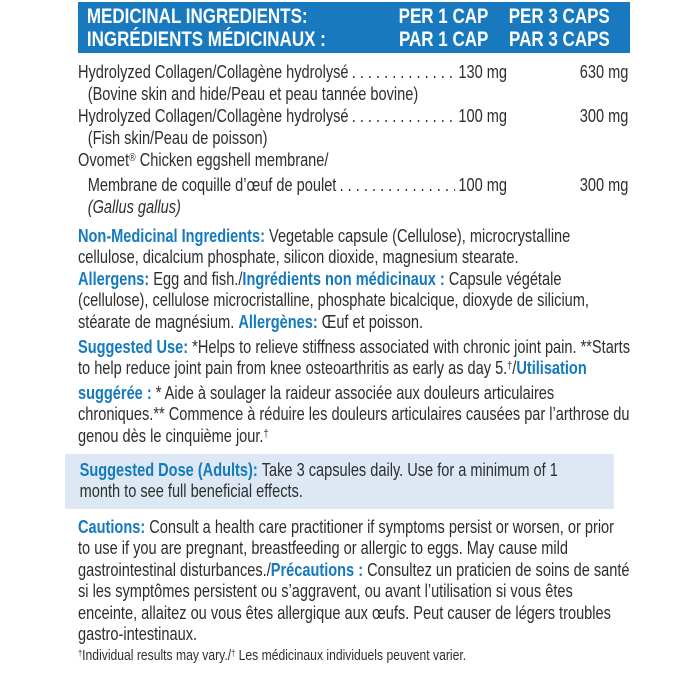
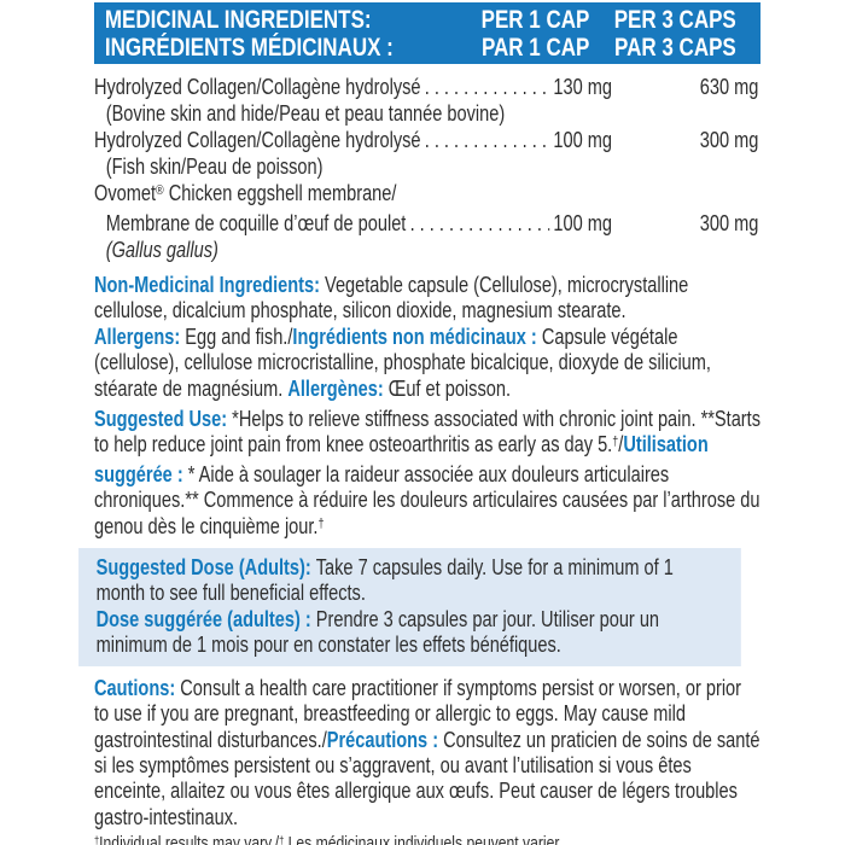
  MEDICINAL INGREDIENTS:
  INGRÉDIENTS MÉDICINAUX :
  PER 1 CAP
  PAR 1 CAP
  PER 3 CAPS
  PAR 3 CAPS
  Hydrolyzed Collagen/Collagène hydrolysé
  130 mg
  630 mg
  (Bovine skin and hide/Peau et peau tannée bovine)
  Hydrolyzed Collagen/Collagène hydrolysé
  100 mg
  300 mg
  (Fish skin/Peau de poisson)
  Ovomet® Chicken eggshell membrane/
  Membrane de coquille d’œuf de poulet
  100 mg
  300 mg
  (Gallus gallus)
  Non-Medicinal Ingredients: Vegetable capsule (Cellulose), microcrystalline cellulose, dicalcium phosphate, silicon dioxide, magnesium stearate.
  Allergens: Egg and fish./Ingrédients non médicinaux : Capsule végétale (cellulose), cellulose microcristalline, phosphate bicalcique, dioxyde de silicium, stéarate de magnésium. Allergènes: Œuf et poisson.
  Suggested Use: *Helps to relieve stiffness associated with chronic joint pain. **Starts to help reduce joint pain from knee osteoarthritis as early as day 5.†/Utilisation suggérée : * Aide à soulager la raideur associée aux douleurs articulaires chroniques.** Commence à réduire les douleurs articulaires causées par l’arthrose du genou dès le cinquième jour.†
- Suggested Dose (Adults): Take 3 capsules daily. Use for a minimum of 1 month to see full beneficial effects.
+ Suggested Dose (Adults): Take 7 capsules daily. Use for a minimum of 1 month to see full beneficial effects.
+ Dose suggérée (adultes) : Prendre 3 capsules par jour. Utiliser pour un minimum de 1 mois pour en constater les effets bénéfiques.
  Cautions: Consult a health care practitioner if symptoms persist or worsen, or prior to use if you are pregnant, breastfeeding or allergic to eggs. May cause mild gastrointestinal disturbances./Précautions : Consultez un praticien de soins de santé si les symptômes persistent ou s’aggravent, ou avant l’utilisation si vous êtes enceinte, allaitez ou vous êtes allergique aux œufs. Peut causer de légers troubles gastro-intestinaux.
  †Individual results may vary./† Les médicinaux individuels peuvent varier.
